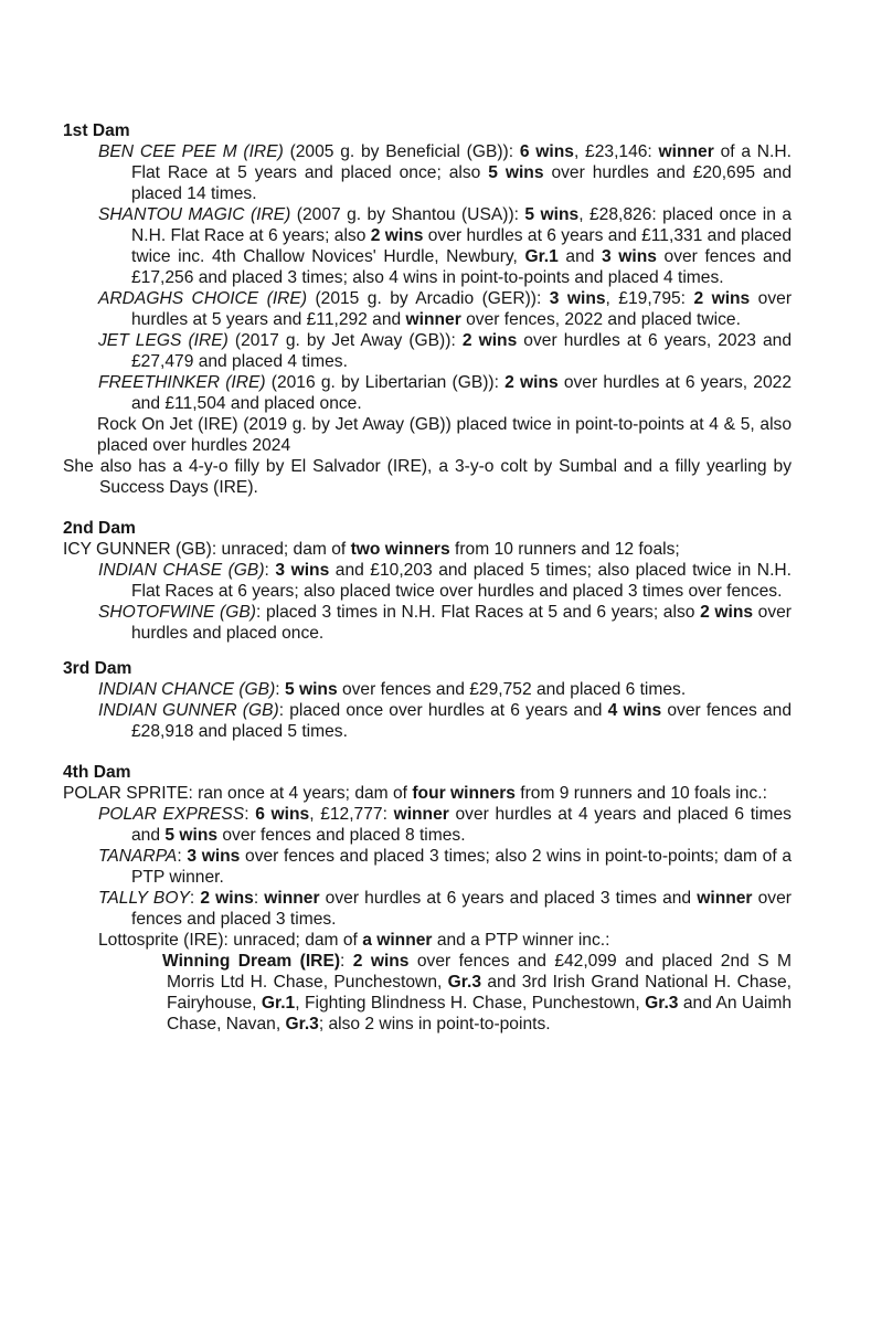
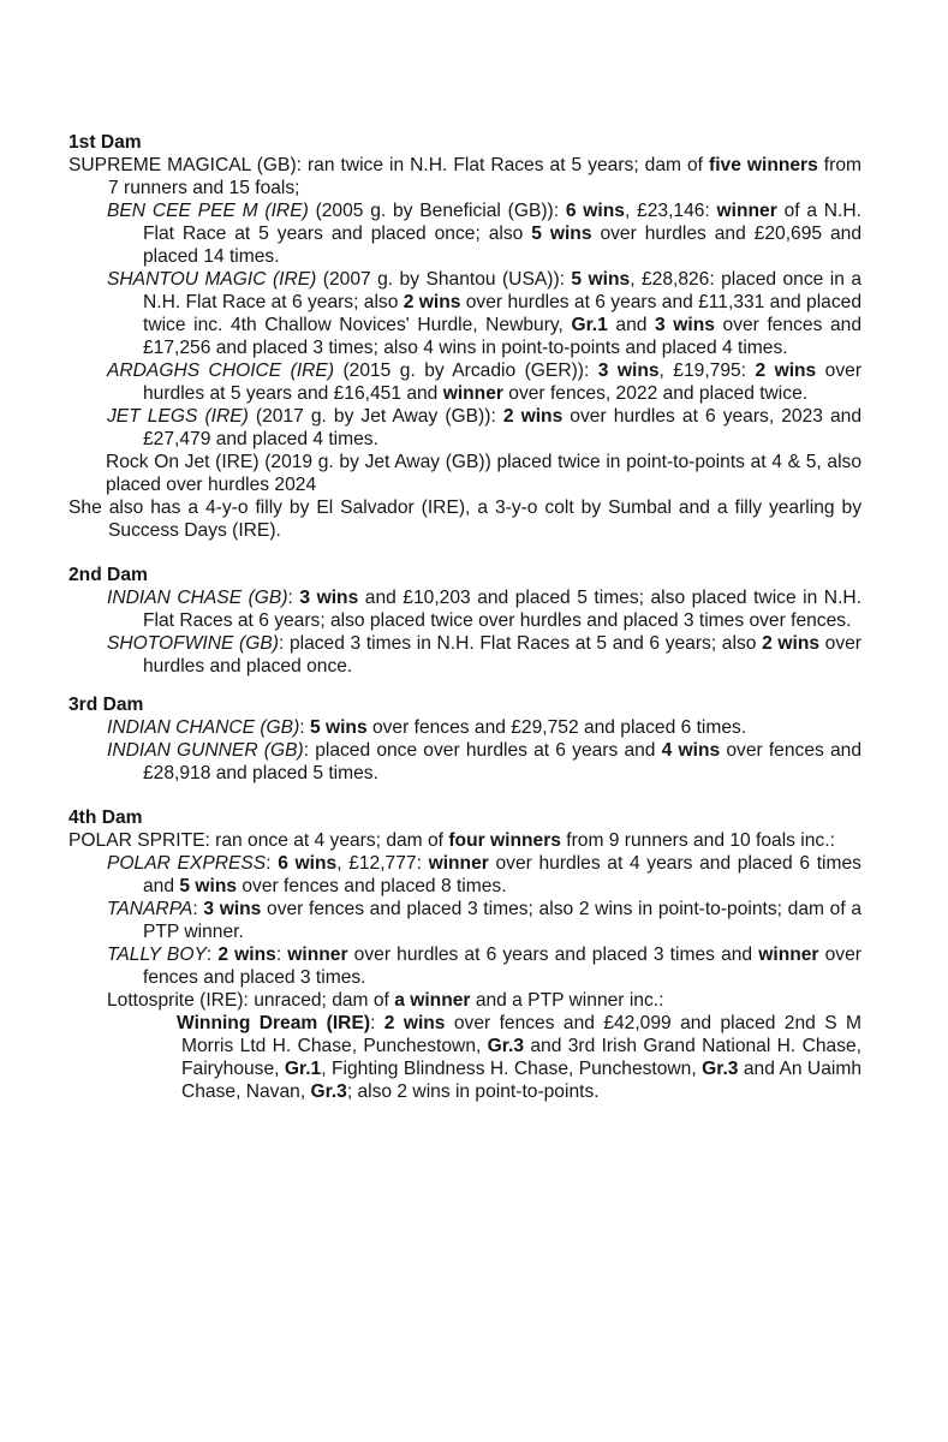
  1st Dam
+ SUPREME MAGICAL (GB): ran twice in N.H. Flat Races at 5 years; dam of five winners from 7 runners and 15 foals;
  BEN CEE PEE M (IRE) (2005 g. by Beneficial (GB)): 6 wins, £23,146: winner of a N.H. Flat Race at 5 years and placed once; also 5 wins over hurdles and £20,695 and placed 14 times.
  SHANTOU MAGIC (IRE) (2007 g. by Shantou (USA)): 5 wins, £28,826: placed once in a N.H. Flat Race at 6 years; also 2 wins over hurdles at 6 years and £11,331 and placed twice inc. 4th Challow Novices' Hurdle, Newbury, Gr.1 and 3 wins over fences and £17,256 and placed 3 times; also 4 wins in point-to-points and placed 4 times.
- ARDAGHS CHOICE (IRE) (2015 g. by Arcadio (GER)): 3 wins, £19,795: 2 wins over hurdles at 5 years and £11,292 and winner over fences, 2022 and placed twice.
+ ARDAGHS CHOICE (IRE) (2015 g. by Arcadio (GER)): 3 wins, £19,795: 2 wins over hurdles at 5 years and £16,451 and winner over fences, 2022 and placed twice.
  JET LEGS (IRE) (2017 g. by Jet Away (GB)): 2 wins over hurdles at 6 years, 2023 and £27,479 and placed 4 times.
- FREETHINKER (IRE) (2016 g. by Libertarian (GB)): 2 wins over hurdles at 6 years, 2022 and £11,504 and placed once.
  Rock On Jet (IRE) (2019 g. by Jet Away (GB)) placed twice in point-to-points at 4 & 5, also placed over hurdles 2024
  She also has a 4-y-o filly by El Salvador (IRE), a 3-y-o colt by Sumbal and a filly yearling by Success Days (IRE).
  2nd Dam
- ICY GUNNER (GB): unraced; dam of two winners from 10 runners and 12 foals;
  INDIAN CHASE (GB): 3 wins and £10,203 and placed 5 times; also placed twice in N.H. Flat Races at 6 years; also placed twice over hurdles and placed 3 times over fences.
  SHOTOFWINE (GB): placed 3 times in N.H. Flat Races at 5 and 6 years; also 2 wins over hurdles and placed once.
  3rd Dam
  INDIAN CHANCE (GB): 5 wins over fences and £29,752 and placed 6 times.
  INDIAN GUNNER (GB): placed once over hurdles at 6 years and 4 wins over fences and £28,918 and placed 5 times.
  4th Dam
  POLAR SPRITE: ran once at 4 years; dam of four winners from 9 runners and 10 foals inc.:
  POLAR EXPRESS: 6 wins, £12,777: winner over hurdles at 4 years and placed 6 times and 5 wins over fences and placed 8 times.
  TANARPA: 3 wins over fences and placed 3 times; also 2 wins in point-to-points; dam of a PTP winner.
  TALLY BOY: 2 wins: winner over hurdles at 6 years and placed 3 times and winner over fences and placed 3 times.
  Lottosprite (IRE): unraced; dam of a winner and a PTP winner inc.:
  Winning Dream (IRE): 2 wins over fences and £42,099 and placed 2nd S M Morris Ltd H. Chase, Punchestown, Gr.3 and 3rd Irish Grand National H. Chase, Fairyhouse, Gr.1, Fighting Blindness H. Chase, Punchestown, Gr.3 and An Uaimh Chase, Navan, Gr.3; also 2 wins in point-to-points.
